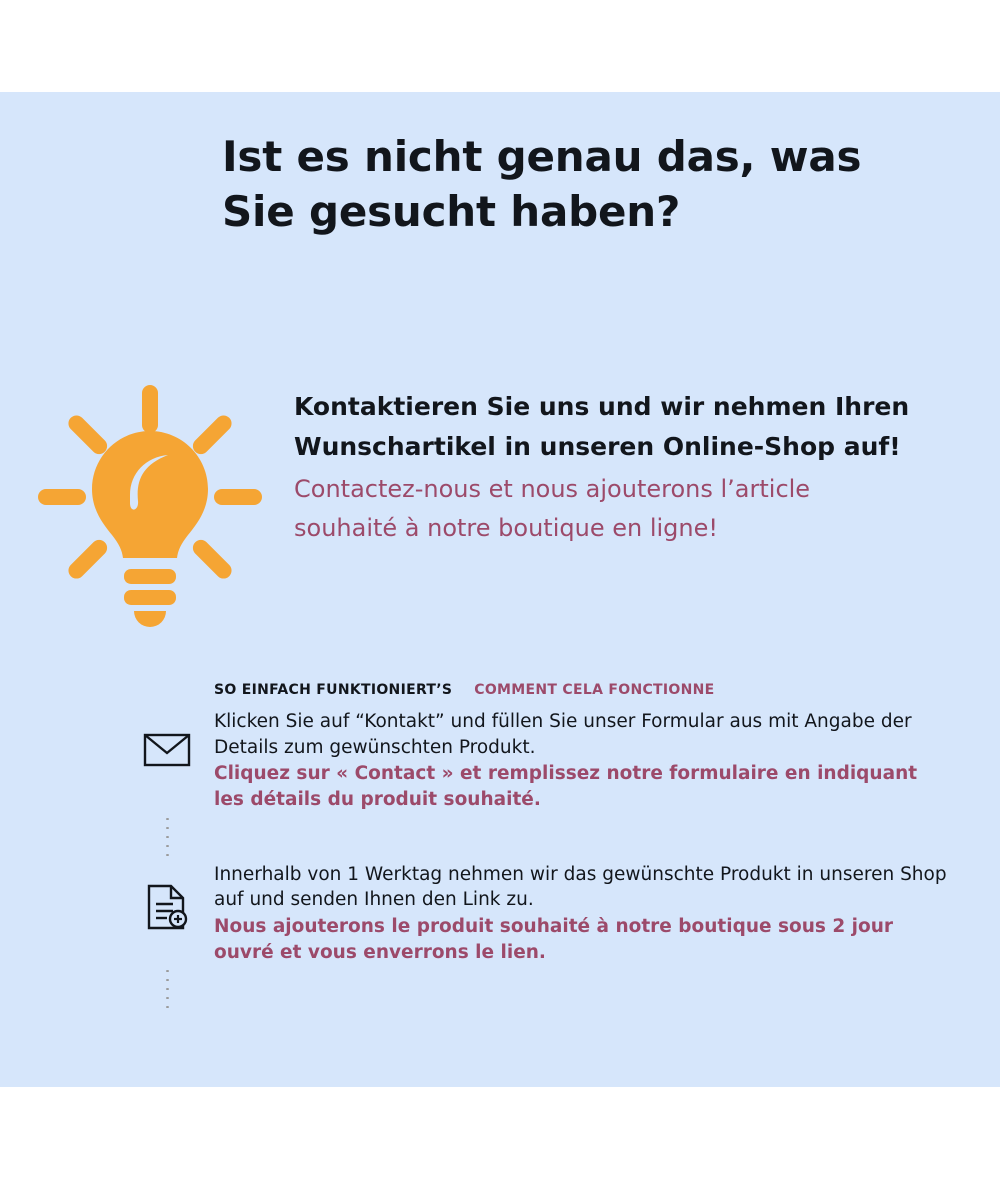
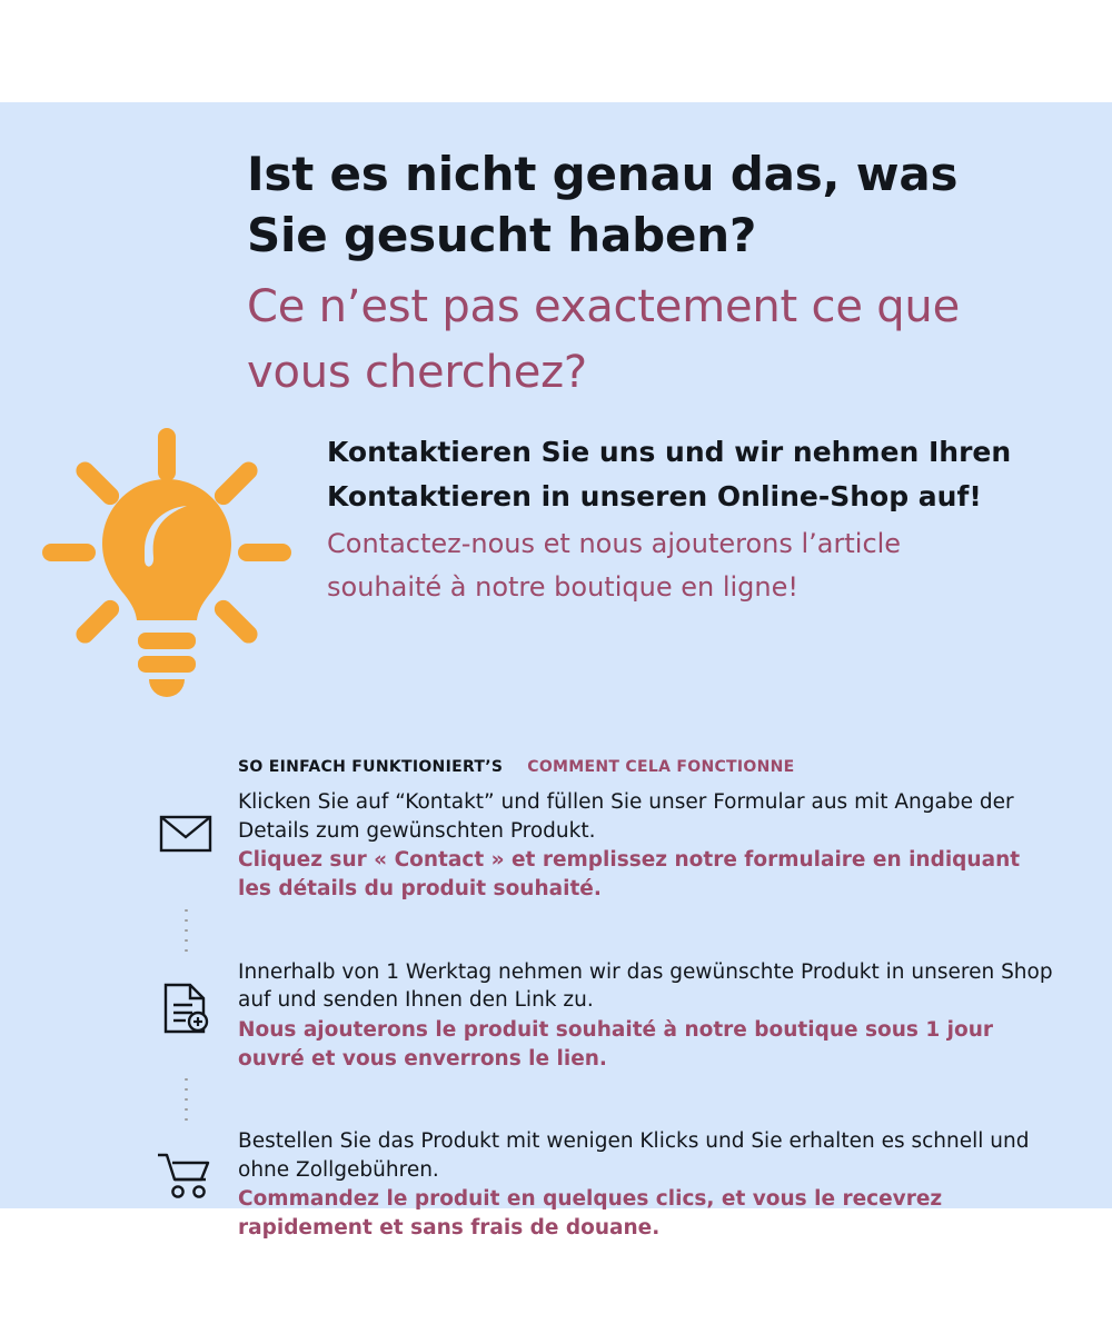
  Ist es nicht genau das, was Sie gesucht haben?
+ Ce n’est pas exactement ce que vous cherchez?
- Kontaktieren Sie uns und wir nehmen Ihren Wunschartikel in unseren Online-Shop auf!
+ Kontaktieren Sie uns und wir nehmen Ihren Kontaktieren in unseren Online-Shop auf!
  Contactez-nous et nous ajouterons l’article souhaité à notre boutique en ligne!
  SO EINFACH FUNKTIONIERT’S
  COMMENT CELA FONCTIONNE
  Klicken Sie auf “Kontakt” und füllen Sie unser Formular aus mit Angabe der Details zum gewünschten Produkt.
  Cliquez sur « Contact » et remplissez notre formulaire en indiquant les détails du produit souhaité.
  Innerhalb von 1 Werktag nehmen wir das gewünschte Produkt in unseren Shop auf und senden Ihnen den Link zu.
- Nous ajouterons le produit souhaité à notre boutique sous 2 jour ouvré et vous enverrons le lien.
+ Nous ajouterons le produit souhaité à notre boutique sous 1 jour ouvré et vous enverrons le lien.
+ Bestellen Sie das Produkt mit wenigen Klicks und Sie erhalten es schnell und ohne Zollgebühren.
+ Commandez le produit en quelques clics, et vous le recevrez rapidement et sans frais de douane.
